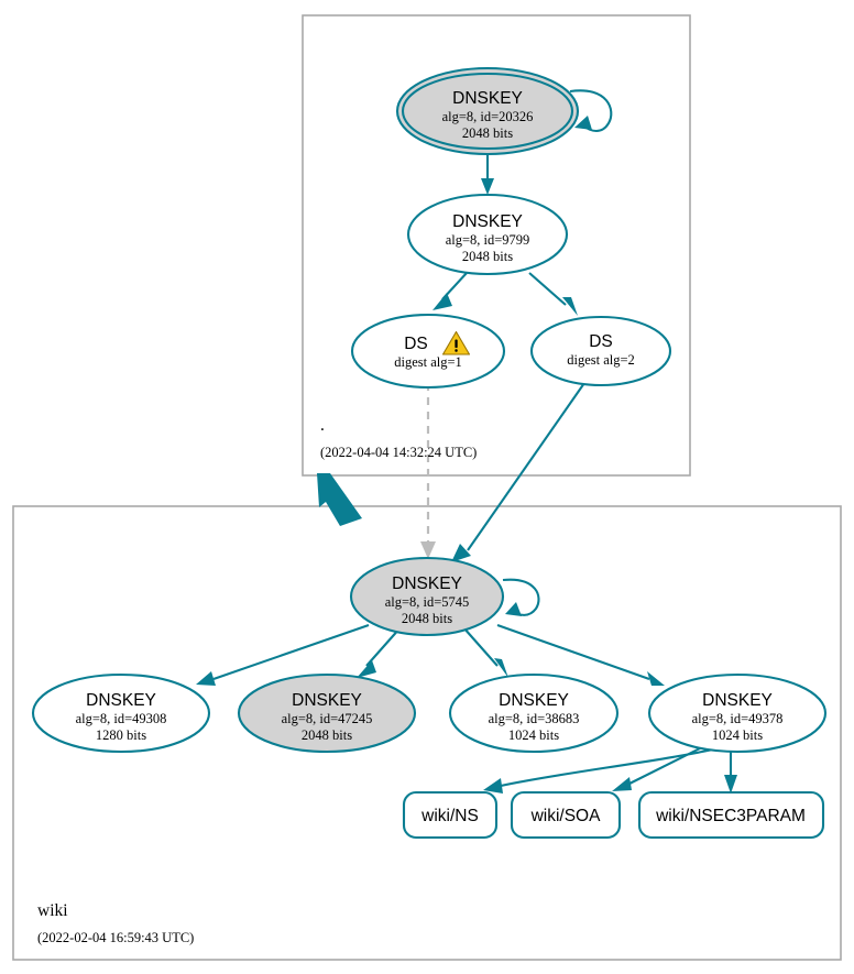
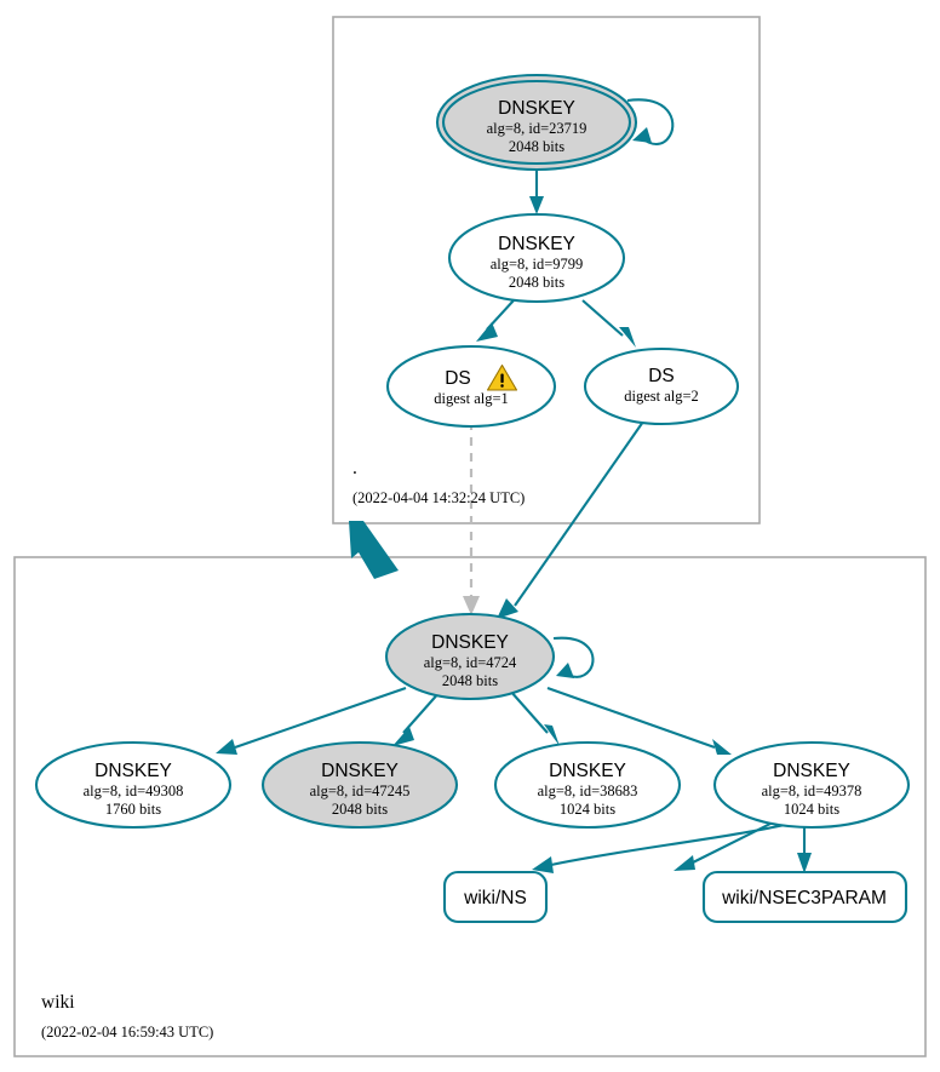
  DNSKEY
- alg=8, id=20326
+ alg=8, id=23719
  2048 bits
  DNSKEY
  alg=8, id=9799
  2048 bits
  DS
  digest alg=1
  DS
  digest alg=2
  .
  (2022-04-04 14:32:24 UTC)
  DNSKEY
- alg=8, id=5745
+ alg=8, id=4724
  2048 bits
  DNSKEY
  alg=8, id=49308
- 1280 bits
+ 1760 bits
  DNSKEY
  alg=8, id=47245
  2048 bits
  DNSKEY
  alg=8, id=38683
  1024 bits
  DNSKEY
  alg=8, id=49378
  1024 bits
  wiki/NS
- wiki/SOA
  wiki/NSEC3PARAM
  wiki
  (2022-02-04 16:59:43 UTC)
